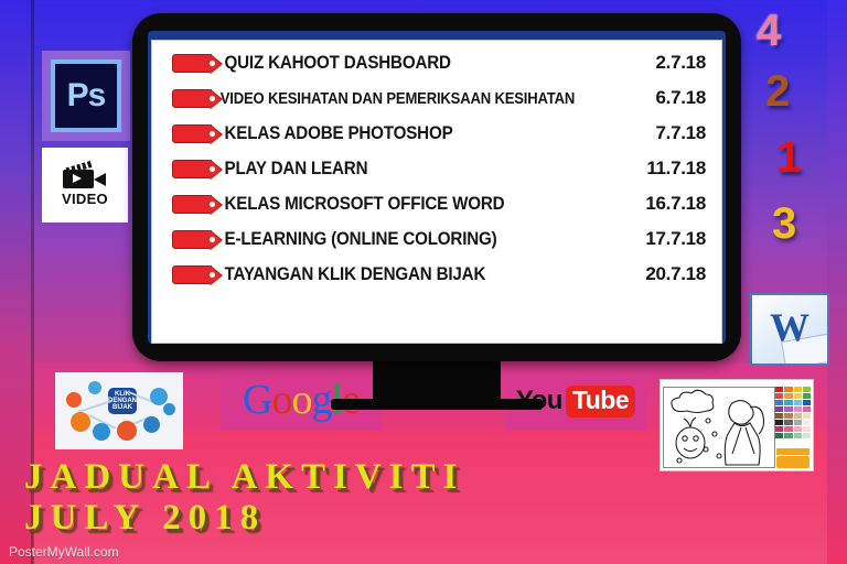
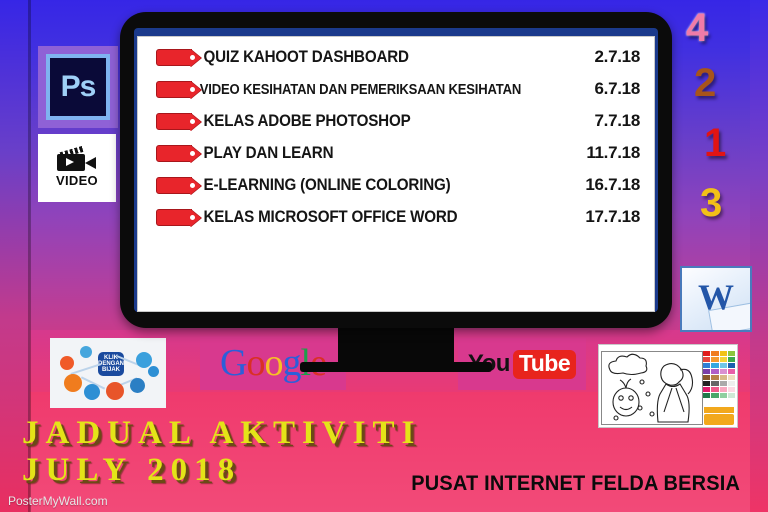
  Ps
  VIDEO
  QUIZ KAHOOT DASHBOARD
  2.7.18
  VIDEO KESIHATAN DAN PEMERIKSAAN KESIHATAN
  6.7.18
  KELAS ADOBE PHOTOSHOP
  7.7.18
  PLAY DAN LEARN
  11.7.18
- KELAS MICROSOFT OFFICE WORD
+ E-LEARNING (ONLINE COLORING)
  16.7.18
- E-LEARNING (ONLINE COLORING)
+ KELAS MICROSOFT OFFICE WORD
  17.7.18
- TAYANGAN KLIK DENGAN BIJAK
- 20.7.18
  4
  2
  1
  3
  W
  G
  o
  o
  g
  Tube
  JADUAL AKTIVITI
  JULY 2018
+ PUSAT INTERNET FELDA BERSIA
  PosterMyWall.com
